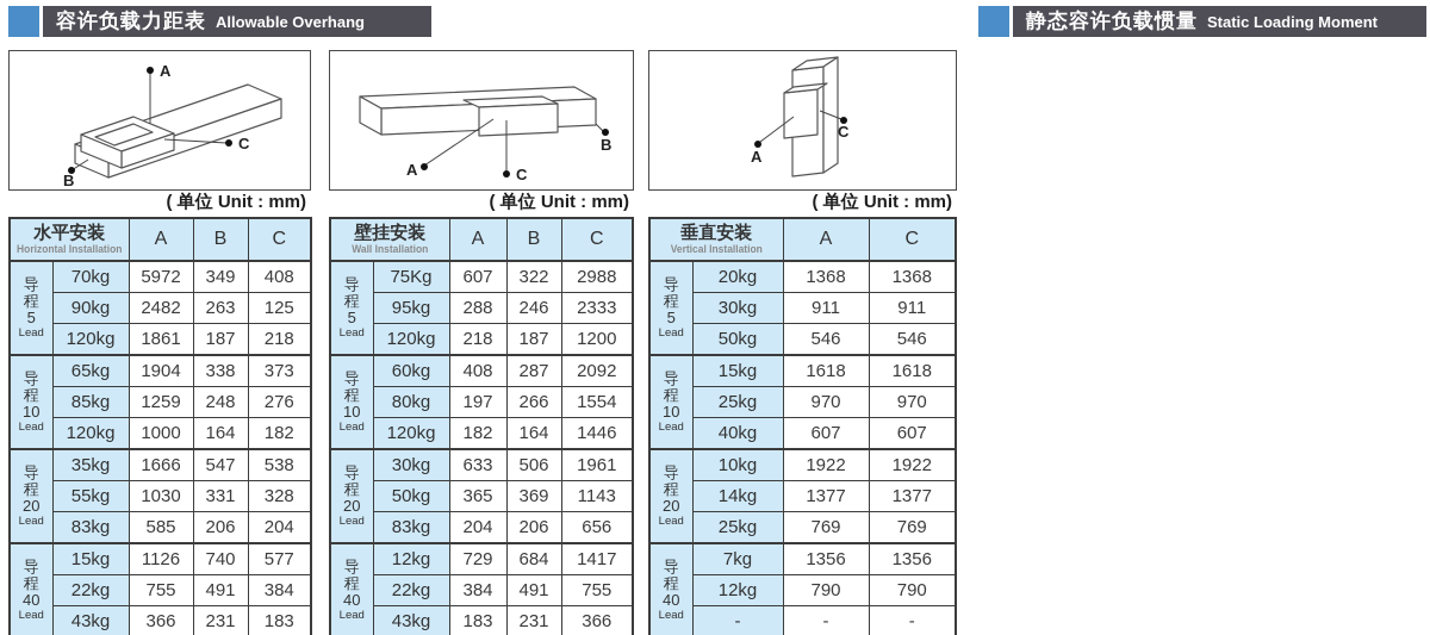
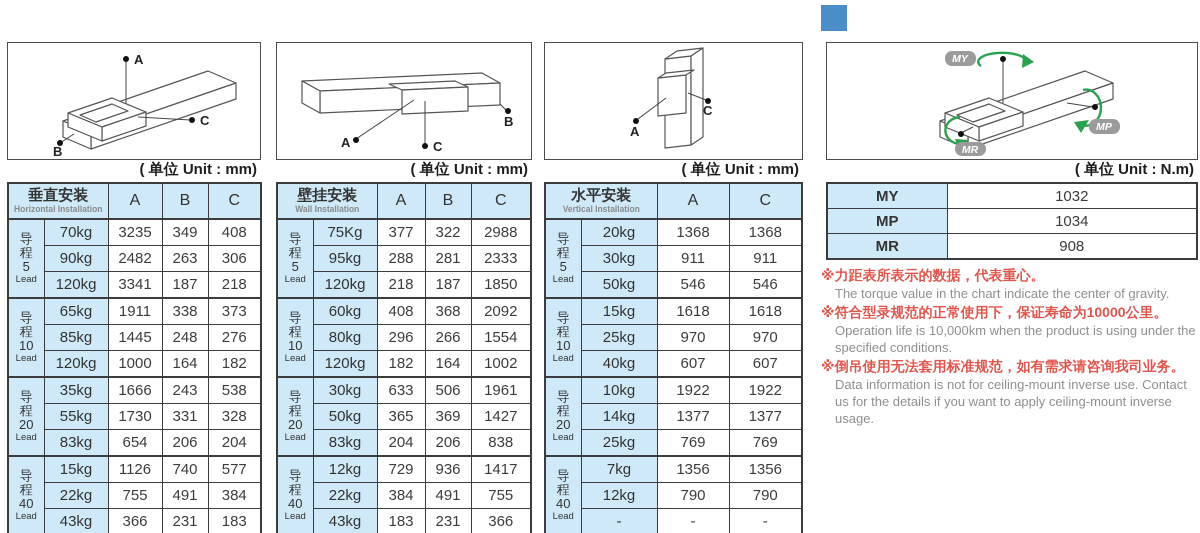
- 容许负载力距表
- Allowable Overhang
- 静态容许负载惯量
- Static Loading Moment
  A
  B
  C
  A
  B
  C
  A
  C
+ MY
+ MP
+ MR
  ( 单位 Unit : mm)
  ( 单位 Unit : mm)
  ( 单位 Unit : mm)
+ ( 单位 Unit : N.m)
- 水平安装Horizontal Installation	A	B	C
+ 垂直安装Horizontal Installation	A	B	C
- 导程5Lead	70kg	5972	349	408
+ 导程5Lead	70kg	3235	349	408
- 90kg	2482	263	125
+ 90kg	2482	263	306
- 120kg	1861	187	218
+ 120kg	3341	187	218
- 导程10Lead	65kg	1904	338	373
+ 导程10Lead	65kg	1911	338	373
- 85kg	1259	248	276
+ 85kg	1445	248	276
  120kg	1000	164	182
- 导程20Lead	35kg	1666	547	538
+ 导程20Lead	35kg	1666	243	538
- 55kg	1030	331	328
+ 55kg	1730	331	328
- 83kg	585	206	204
+ 83kg	654	206	204
  导程40Lead	15kg	1126	740	577
  22kg	755	491	384
  43kg	366	231	183
  壁挂安装Wall Installation	A	B	C
- 导程5Lead	75Kg	607	322	2988
+ 导程5Lead	75Kg	377	322	2988
- 95kg	288	246	2333
+ 95kg	288	281	2333
- 120kg	218	187	1200
+ 120kg	218	187	1850
- 导程10Lead	60kg	408	287	2092
+ 导程10Lead	60kg	408	368	2092
- 80kg	197	266	1554
+ 80kg	296	266	1554
- 120kg	182	164	1446
+ 120kg	182	164	1002
  导程20Lead	30kg	633	506	1961
- 50kg	365	369	1143
+ 50kg	365	369	1427
- 83kg	204	206	656
+ 83kg	204	206	838
- 导程40Lead	12kg	729	684	1417
+ 导程40Lead	12kg	729	936	1417
  22kg	384	491	755
  43kg	183	231	366
- 垂直安装Vertical Installation	A	C
+ 水平安装Vertical Installation	A	C
  导程5Lead	20kg	1368	1368
  30kg	911	911
  50kg	546	546
  导程10Lead	15kg	1618	1618
  25kg	970	970
  40kg	607	607
  导程20Lead	10kg	1922	1922
  14kg	1377	1377
  25kg	769	769
  导程40Lead	7kg	1356	1356
  12kg	790	790
  -	-	-
+ MY	1032
+ MP	1034
+ MR	908
+ ※力距表所表示的数据，代表重心。
+ The torque value in the chart indicate the center of gravity.
+ ※符合型录规范的正常使用下，保证寿命为10000公里。
+ Operation life is 10,000km when the product is using under the specified conditions.
+ ※倒吊使用无法套用标准规范，如有需求请咨询我司业务。
+ Data information is not for ceiling-mount inverse use. Contact us for the details if you want to apply ceiling-mount inverse usage.
